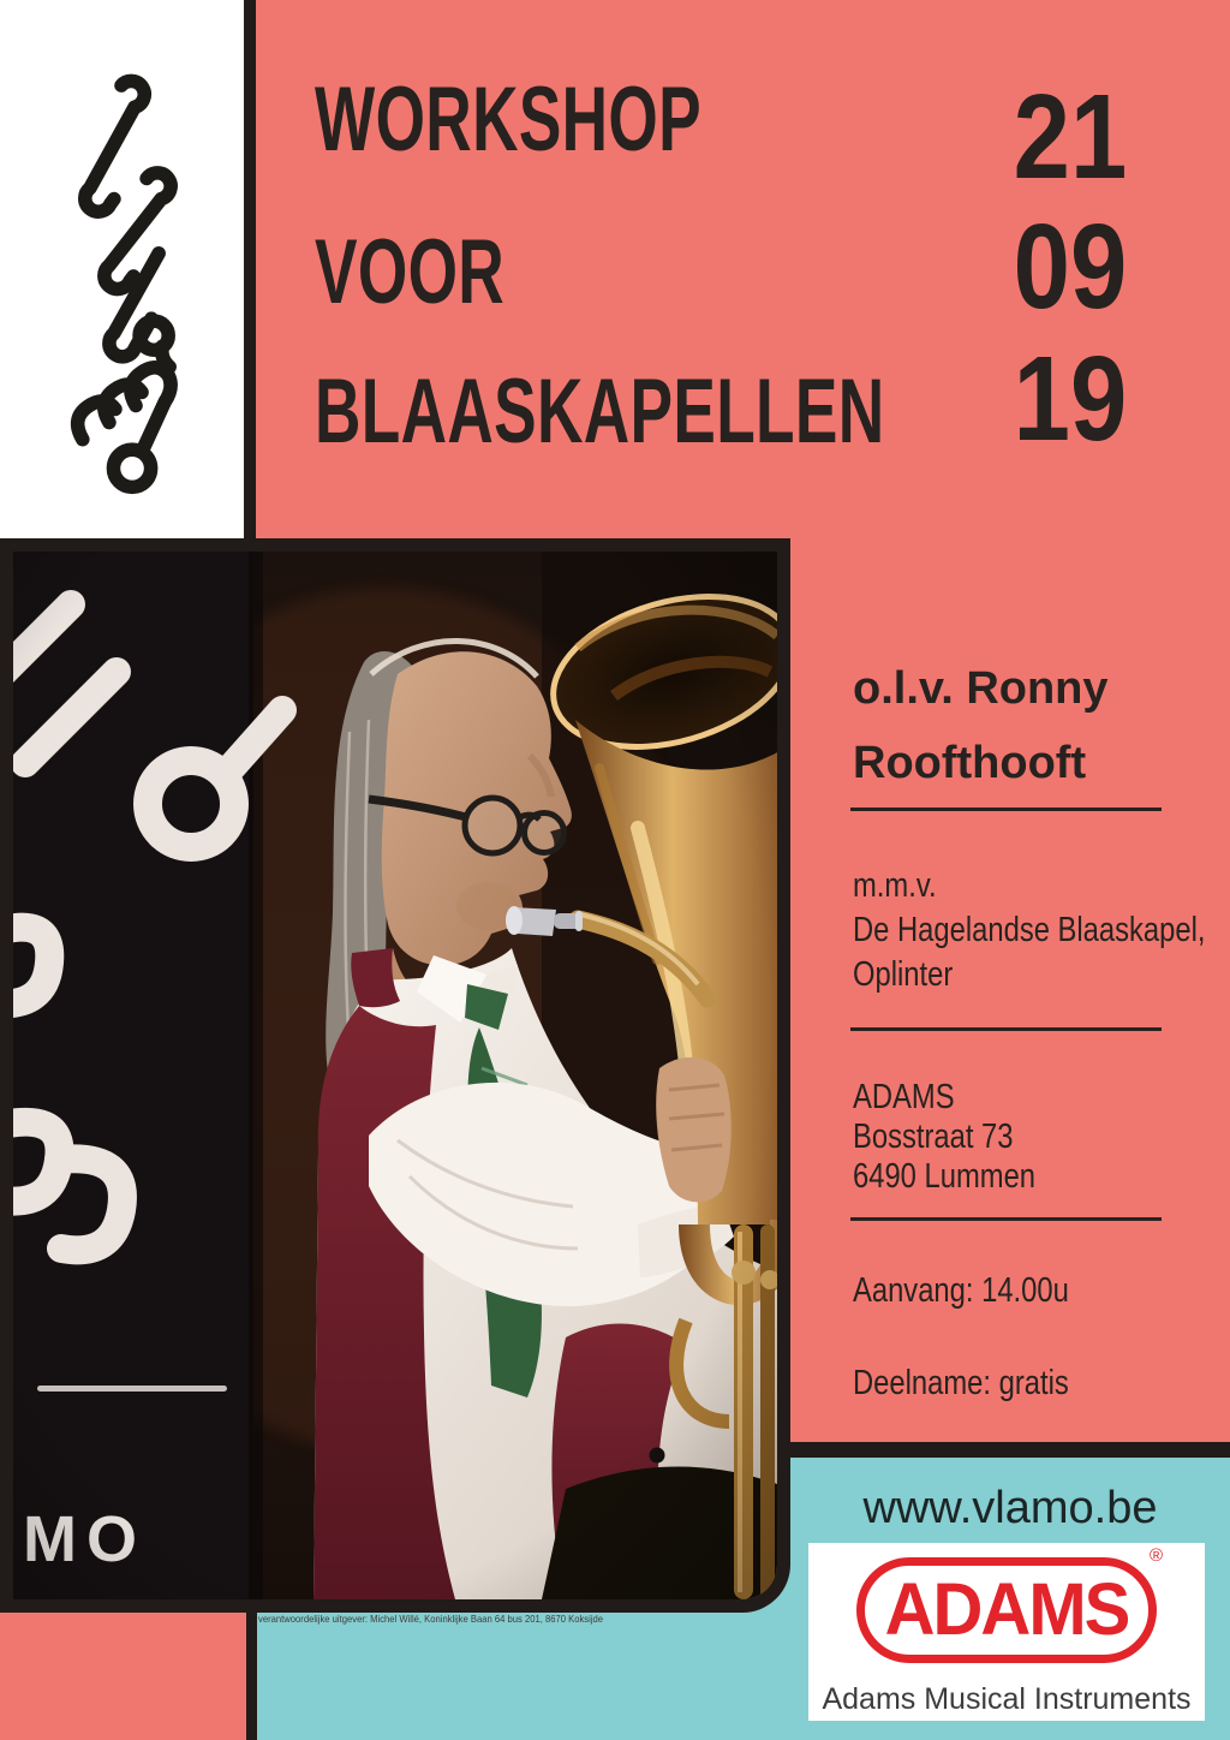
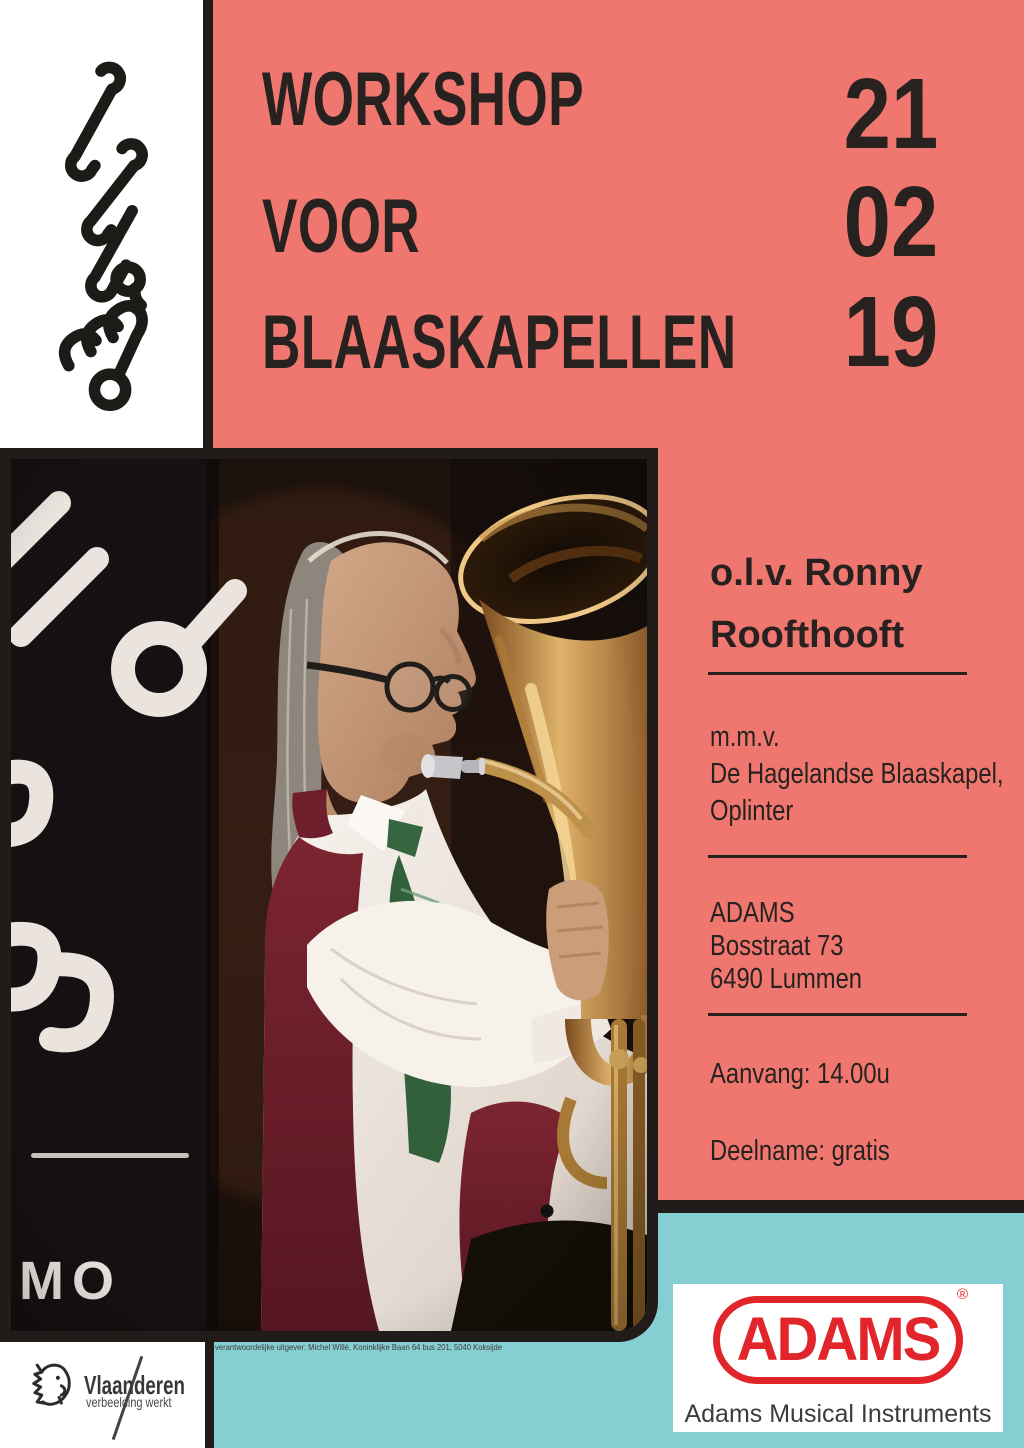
  WORKSHOP
  VOOR
  BLAASKAPELLEN
  21
- 09
+ 02
  19
  o.l.v. Ronny
  Roofthooft
  m.m.v.
  De Hagelandse Blaaskapel,
  Oplinter
  ADAMS
  Bosstraat 73
  6490 Lummen
  Aanvang: 14.00u
  Deelname: gratis
- www.vlamo.be
  ADAMS
  ®
  Adams Musical Instruments
- verantwoordelijke uitgever: Michel Willé, Koninklijke Baan 64 bus 201, 8670 Koksijde
+ verantwoordelijke uitgever: Michel Willé, Koninklijke Baan 64 bus 201, 5040 Koksijde
+ Vlaanderen
+ verbeelding werkt
